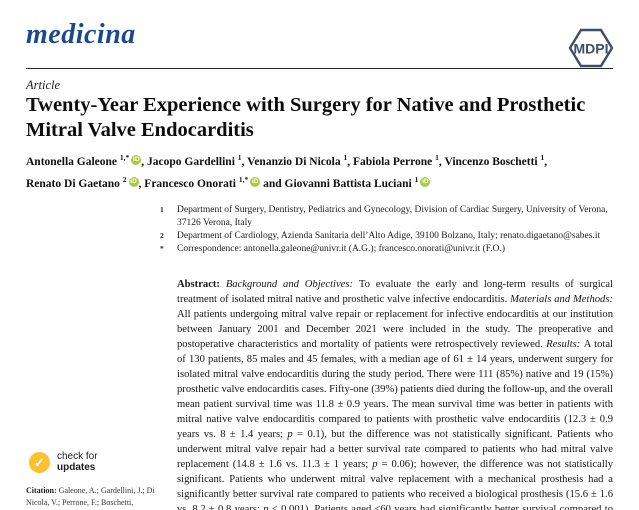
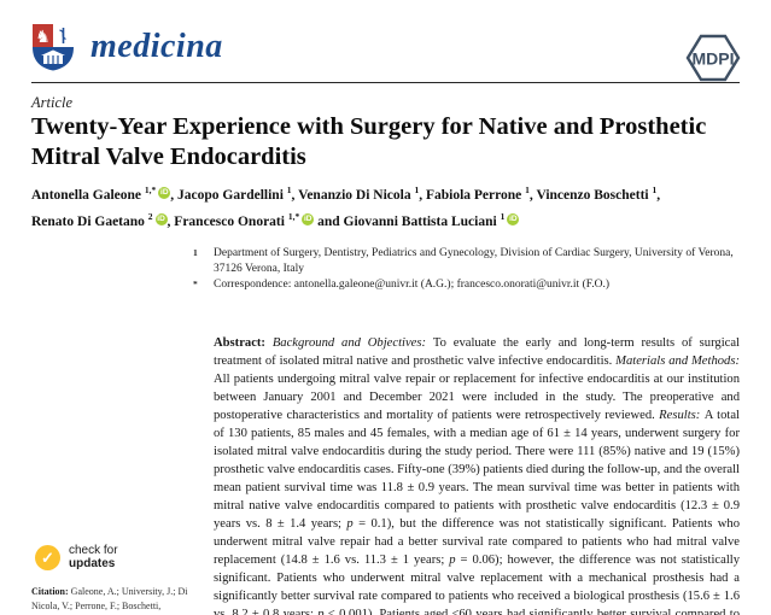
+ ♞
  medicina
  MDPI
  Article
  Twenty-Year Experience with Surgery for Native and Prosthetic Mitral Valve Endocarditis
  Antonella Galeone 1,* , Jacopo Gardellini 1, Venanzio Di Nicola 1, Fabiola Perrone 1, Vincenzo Boschetti 1,
  Renato Di Gaetano 2 , Francesco Onorati 1,* and Giovanni Battista Luciani 1
  1
  Department of Surgery, Dentistry, Pediatrics and Gynecology, Division of Cardiac Surgery, University of Verona, 37126 Verona, Italy
- 2
- Department of Cardiology, Azienda Sanitaria dell’Alto Adige, 39100 Bolzano, Italy; renato.digaetano@sabes.it
  *
  Correspondence: antonella.galeone@univr.it (A.G.); francesco.onorati@univr.it (F.O.)
  Abstract: Background and Objectives: To evaluate the early and long-term results of surgical treatment of isolated mitral native and prosthetic valve infective endocarditis. Materials and Methods: All patients undergoing mitral valve repair or replacement for infective endocarditis at our institution between January 2001 and December 2021 were included in the study. The preoperative and postoperative characteristics and mortality of patients were retrospectively reviewed. Results: A total of 130 patients, 85 males and 45 females, with a median age of 61 ± 14 years, underwent surgery for isolated mitral valve endocarditis during the study period. There were 111 (85%) native and 19 (15%) prosthetic valve endocarditis cases. Fifty-one (39%) patients died during the follow-up, and the overall mean patient survival time was 11.8 ± 0.9 years. The mean survival time was better in patients with mitral native valve endocarditis compared to patients with prosthetic valve endocarditis (12.3 ± 0.9 years vs. 8 ± 1.4 years; p = 0.1), but the difference was not statistically significant. Patients who underwent mitral valve repair had a better survival rate compared to patients who had mitral valve replacement (14.8 ± 1.6 vs. 11.3 ± 1 years; p = 0.06); however, the difference was not statistically significant. Patients who underwent mitral valve replacement with a mechanical prosthesis had a significantly better survival rate compared to patients who received a biological prosthesis (15.6 ± 1.6
  ✓
  check for
  updates
- Citation: Galeone, A.; Gardellini, J.; Di Nicola, V.; Perrone, F.; Boschetti,
+ Citation: Galeone, A.; University, J.; Di Nicola, V.; Perrone, F.; Boschetti,
